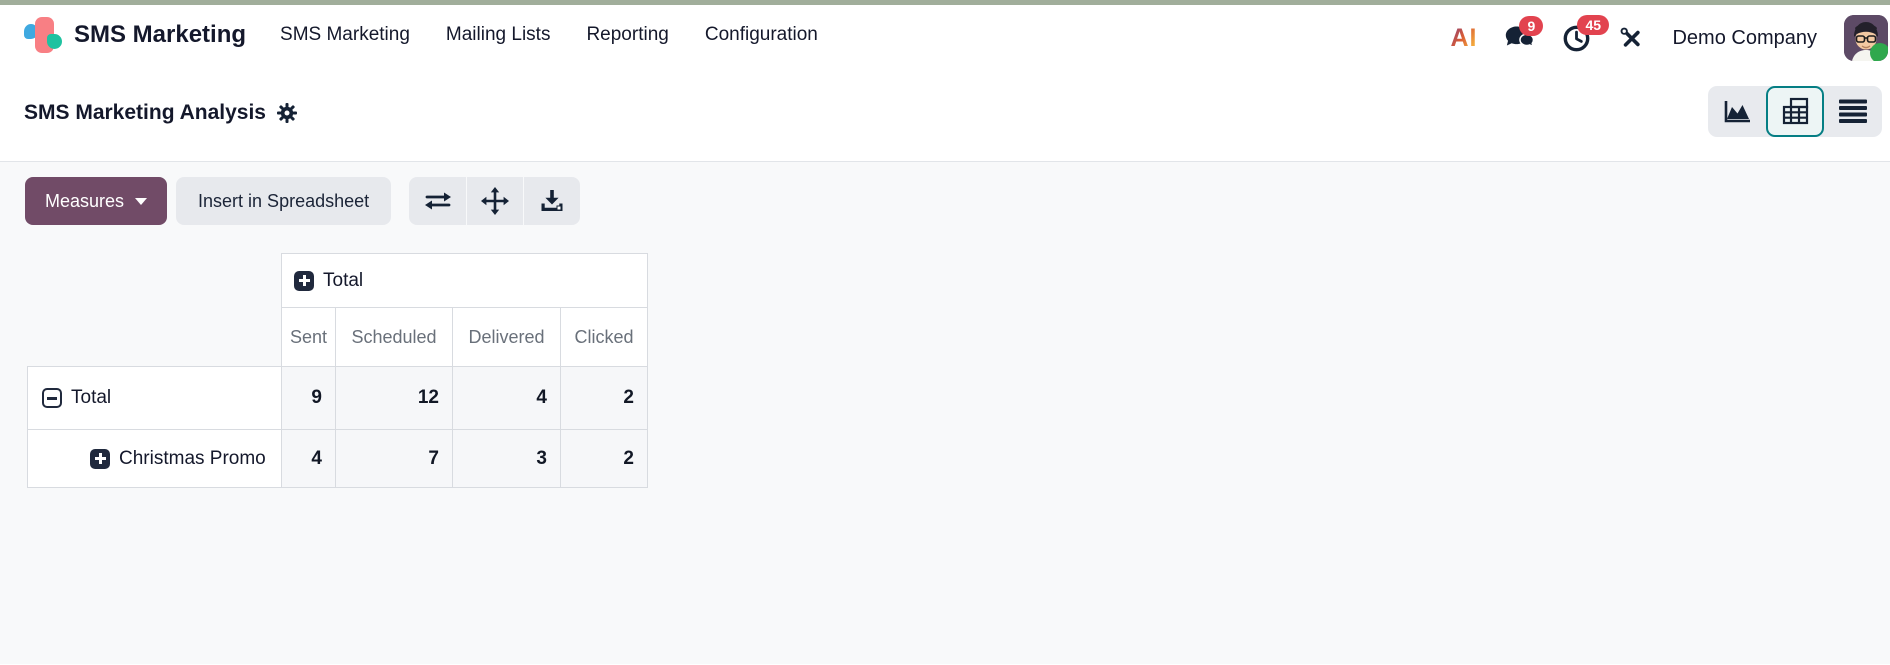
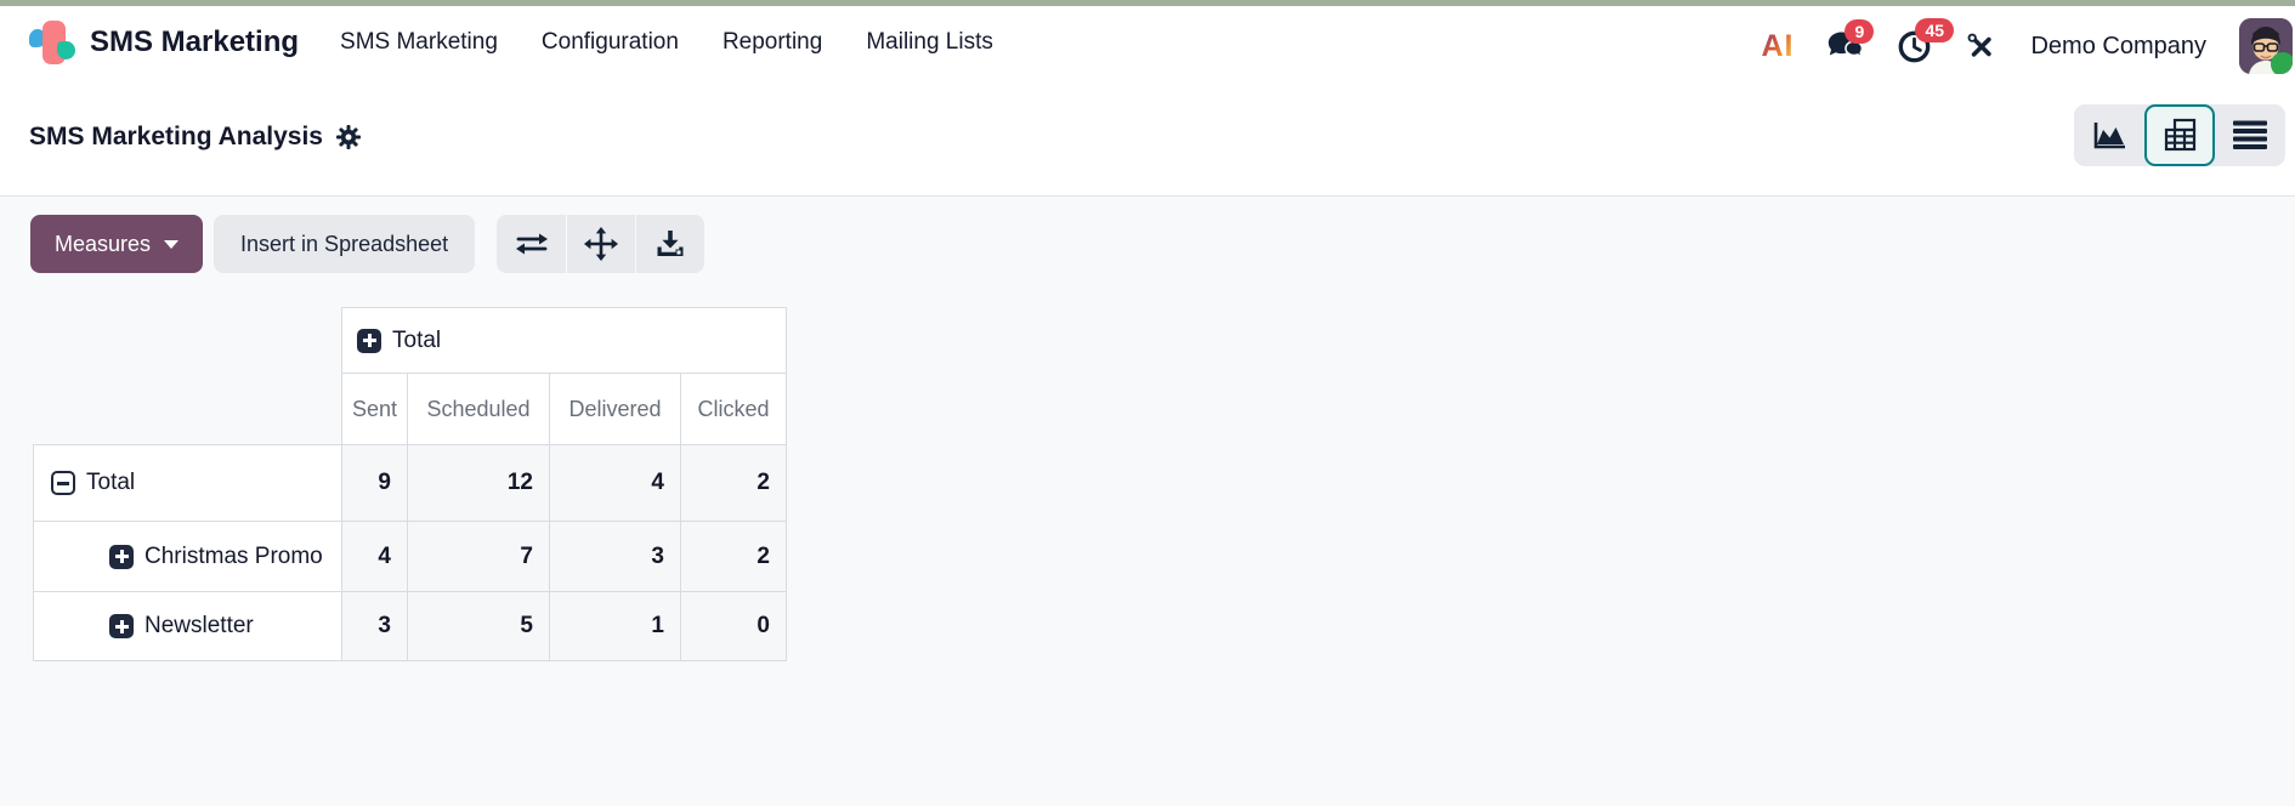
  SMS Marketing
  SMS Marketing
- Mailing Lists
+ Configuration
  Reporting
- Configuration
+ Mailing Lists
  AI
  9
  45
  Demo Company
  SMS Marketing Analysis
  Measures
  Insert in Spreadsheet
  	Total
  	Sent	Scheduled	Delivered	Clicked
  Total	9	12	4	2
  Christmas Promo	4	7	3	2
+ Newsletter	3	5	1	0
